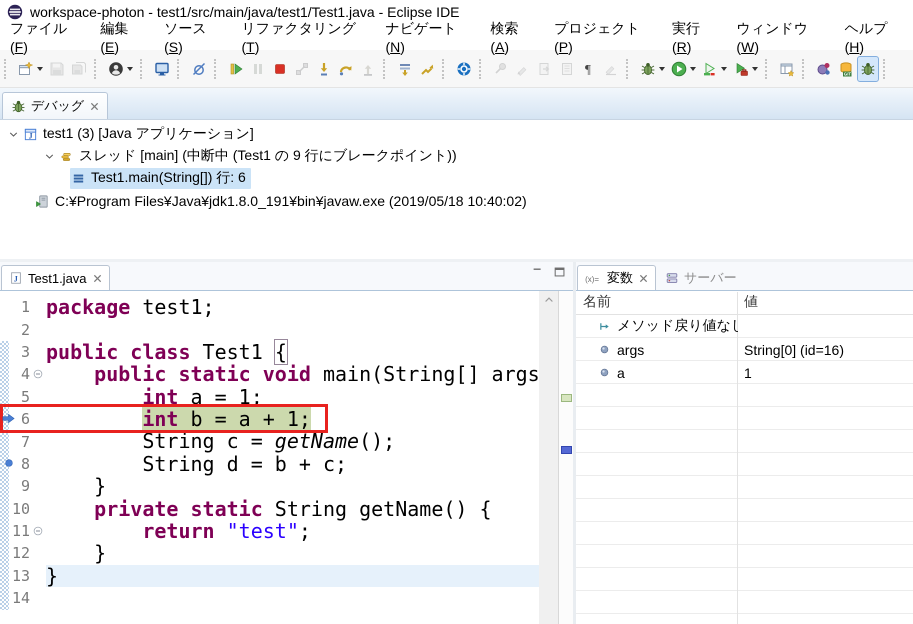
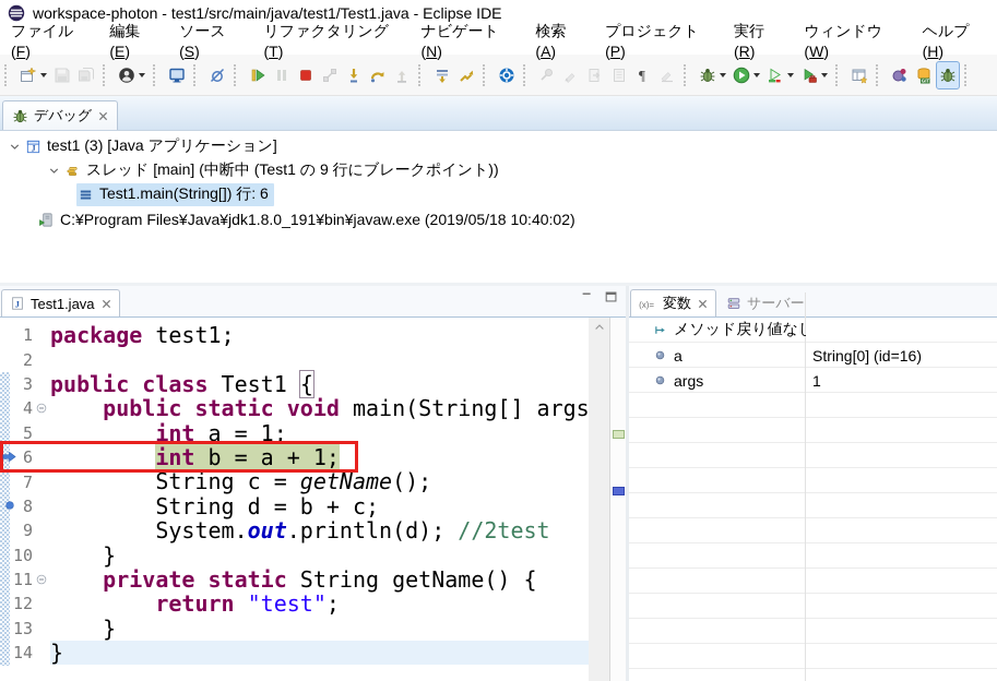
  workspace-photon - test1/src/main/java/test1/Test1.java - Eclipse IDE
  ファイル(F)
  編集(E)
  ソース(S)
  リファクタリング(T)
  ナビゲート(N)
  検索(A)
  プロジェクト(P)
  実行(R)
  ウィンドウ(W)
  ヘルプ(H)
  ¶
  デバッグ
  J
  test1 (3) [Java アプリケーション]
  スレッド [main] (中断中 (Test1 の 9 行にブレークポイント))
  Test1.main(String[]) 行: 6
  C:¥Program Files¥Java¥jdk1.8.0_191¥bin¥javaw.exe (2019/05/18 10:40:02)
  J
  Test1.java
  1
  2
  3
  4
  5
  6
  7
  8
  9
  10
  11
  12
  13
  14
  package test1;
  public class Test1 {
  public static void main(String[] args
  int a = 1;
  int b = a + 1;
  String c = getName();
  String d = b + c;
+ System.out.println(d); //2test
  }
  private static String getName() {
  return "test";
  }
  }
  (x)=
  変数
  サーバー
- 名前
- 値
  メソッド戻り値な
- args
+ a
  String[0] (id=16)
- a
+ args
  1
